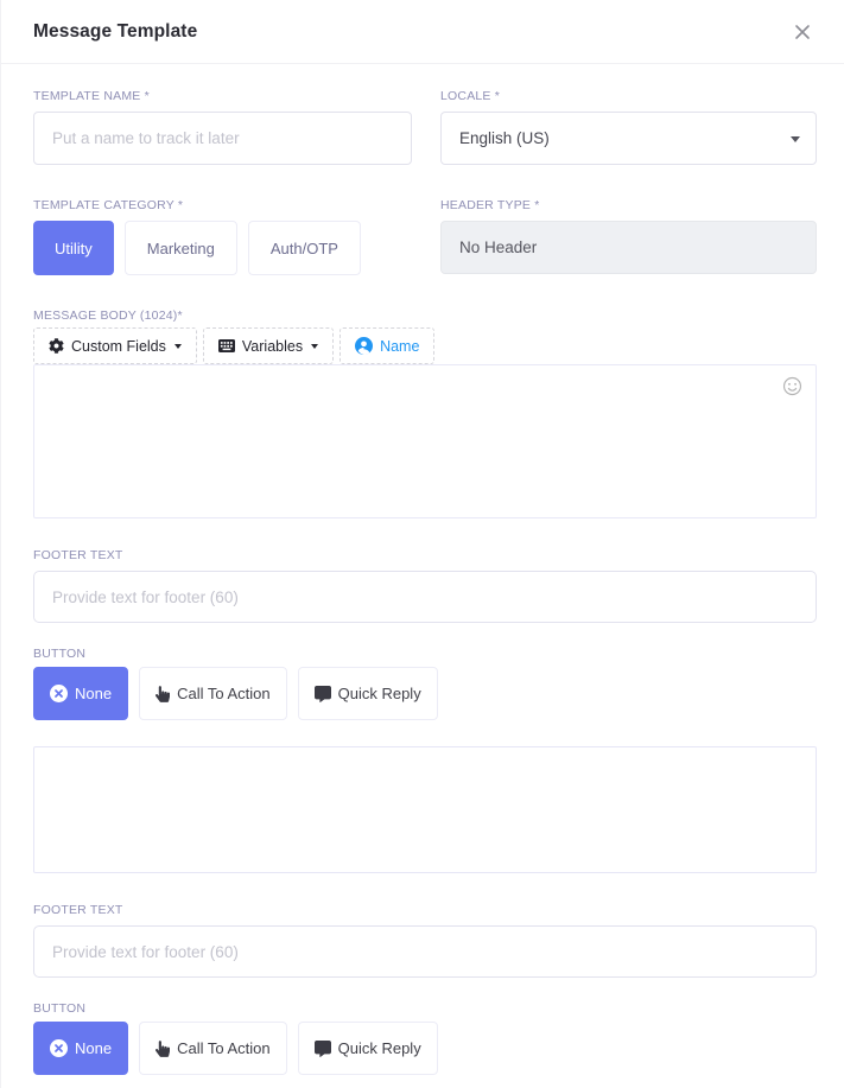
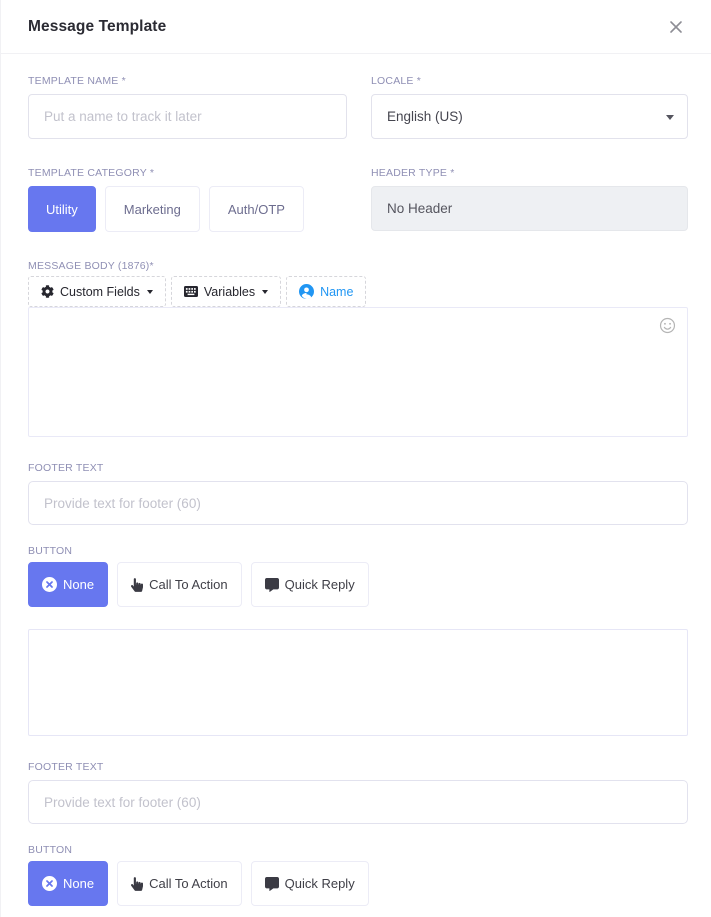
  Message Template
  TEMPLATE NAME *
  Put a name to track it later
  LOCALE *
  English (US)
  TEMPLATE CATEGORY *
  Utility
  Marketing
  Auth/OTP
  HEADER TYPE *
  No Header
- MESSAGE BODY (1024)*
+ MESSAGE BODY (1876)*
  Custom Fields
  Variables
  Name
  FOOTER TEXT
  Provide text for footer (60)
  BUTTON
  None
  Call To Action
  Quick Reply
  FOOTER TEXT
  Provide text for footer (60)
  BUTTON
  None
  Call To Action
  Quick Reply
